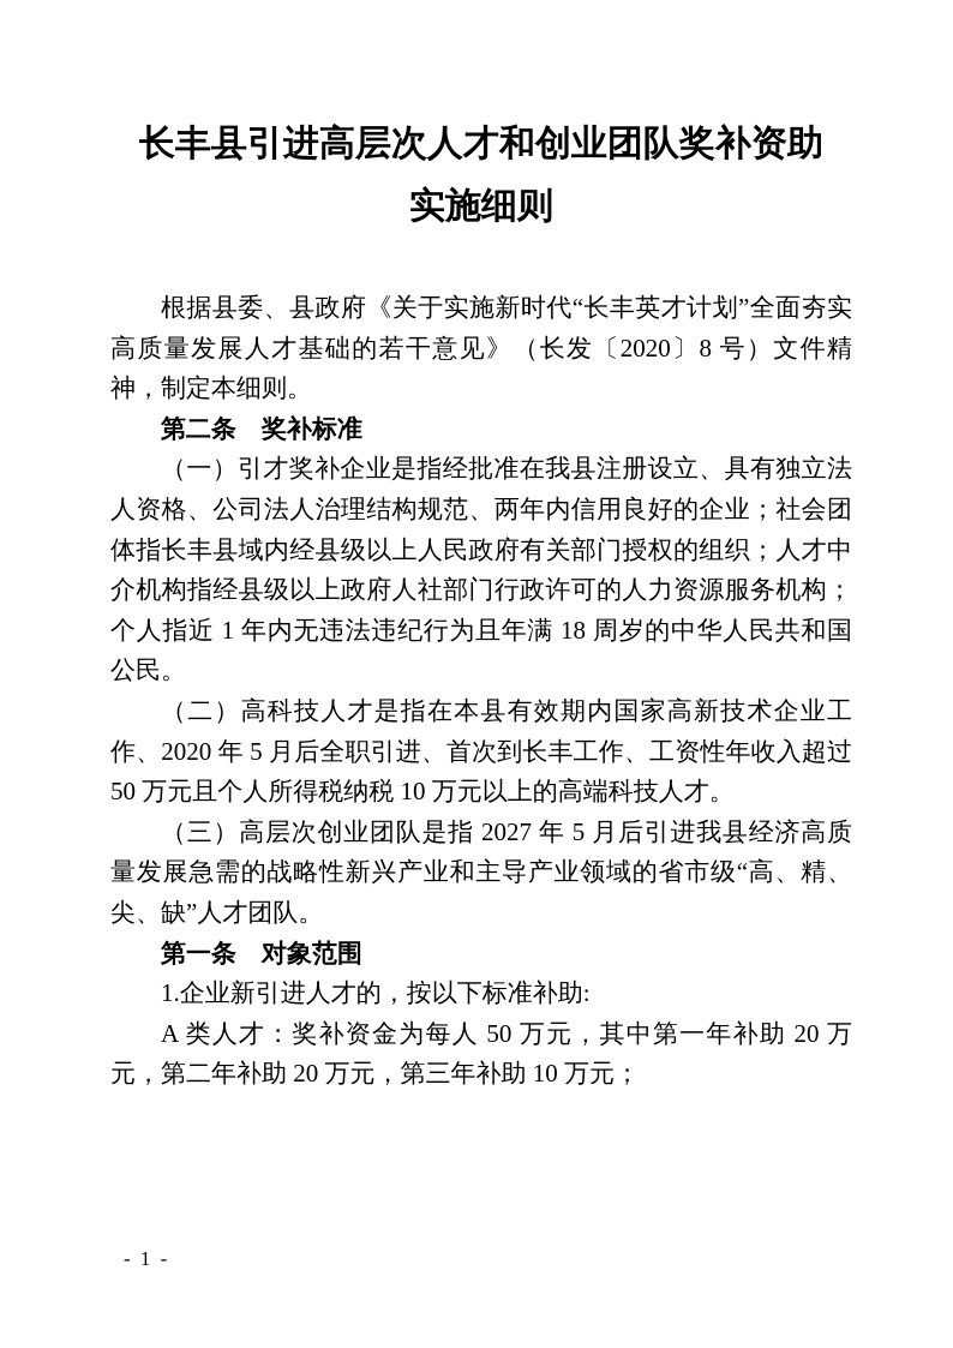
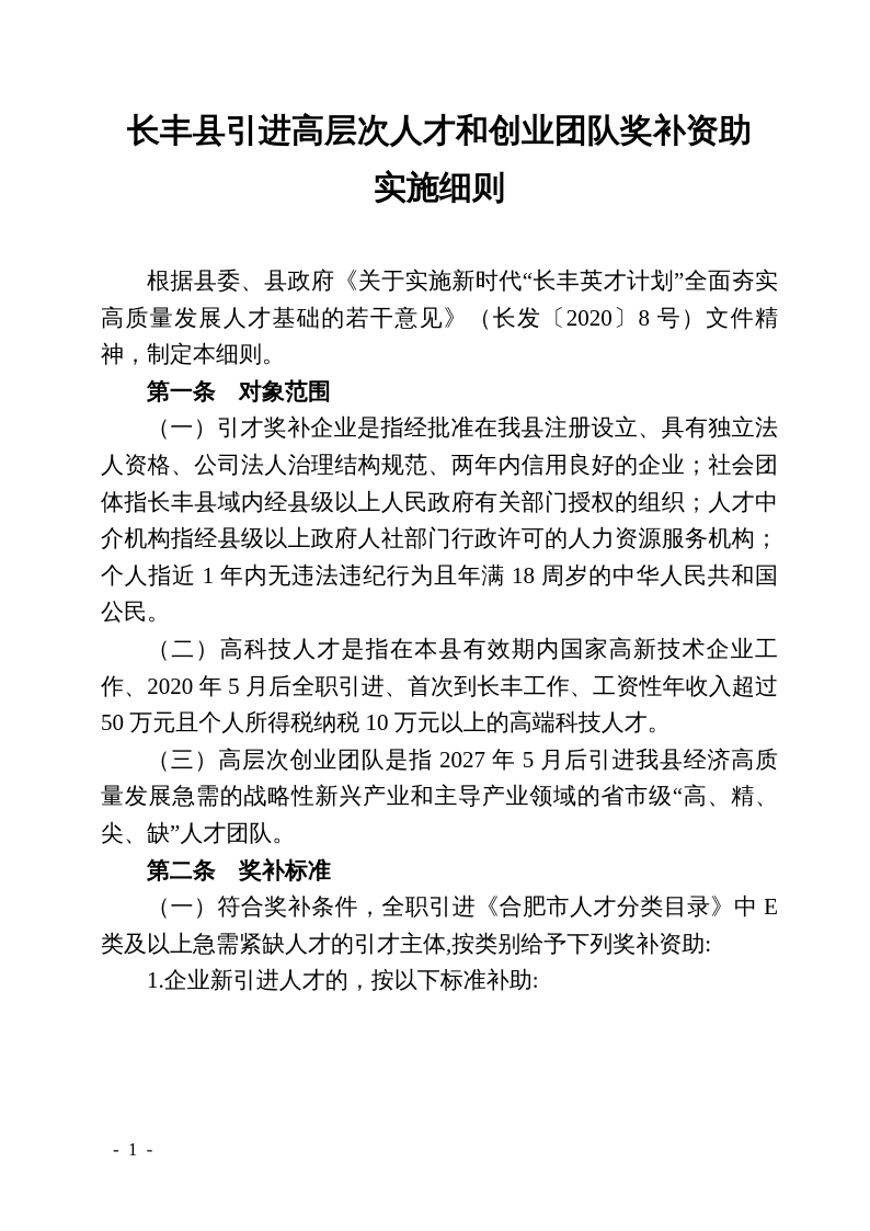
  长丰县引进高层次人才和创业团队奖补资助
  实施细则
  根据县委、县政府《关于实施新时代“长丰英才计划”全面夯实高质量发展人才基础的若干意见》（长发〔2020〕8 号）文件精神，制定本细则。
- 第二条 奖补标准
+ 第一条 对象范围
  （一）引才奖补企业是指经批准在我县注册设立、具有独立法人资格、公司法人治理结构规范、两年内信用良好的企业；社会团体指长丰县域内经县级以上人民政府有关部门授权的组织；人才中介机构指经县级以上政府人社部门行政许可的人力资源服务机构；个人指近 1 年内无违法违纪行为且年满 18 周岁的中华人民共和国公民。
  （二）高科技人才是指在本县有效期内国家高新技术企业工作、2020 年 5 月后全职引进、首次到长丰工作、工资性年收入超过 50 万元且个人所得税纳税 10 万元以上的高端科技人才。
  （三）高层次创业团队是指 2027 年 5 月后引进我县经济高质量发展急需的战略性新兴产业和主导产业领域的省市级“高、精、尖、缺”人才团队。
- 第一条 对象范围
+ 第二条 奖补标准
+ （一）符合奖补条件，全职引进《合肥市人才分类目录》中 E 类及以上急需紧缺人才的引才主体,按类别给予下列奖补资助:
  1.企业新引进人才的，按以下标准补助:
- A 类人才：奖补资金为每人 50 万元，其中第一年补助 20 万元，第二年补助 20 万元，第三年补助 10 万元；
  - 1 -
